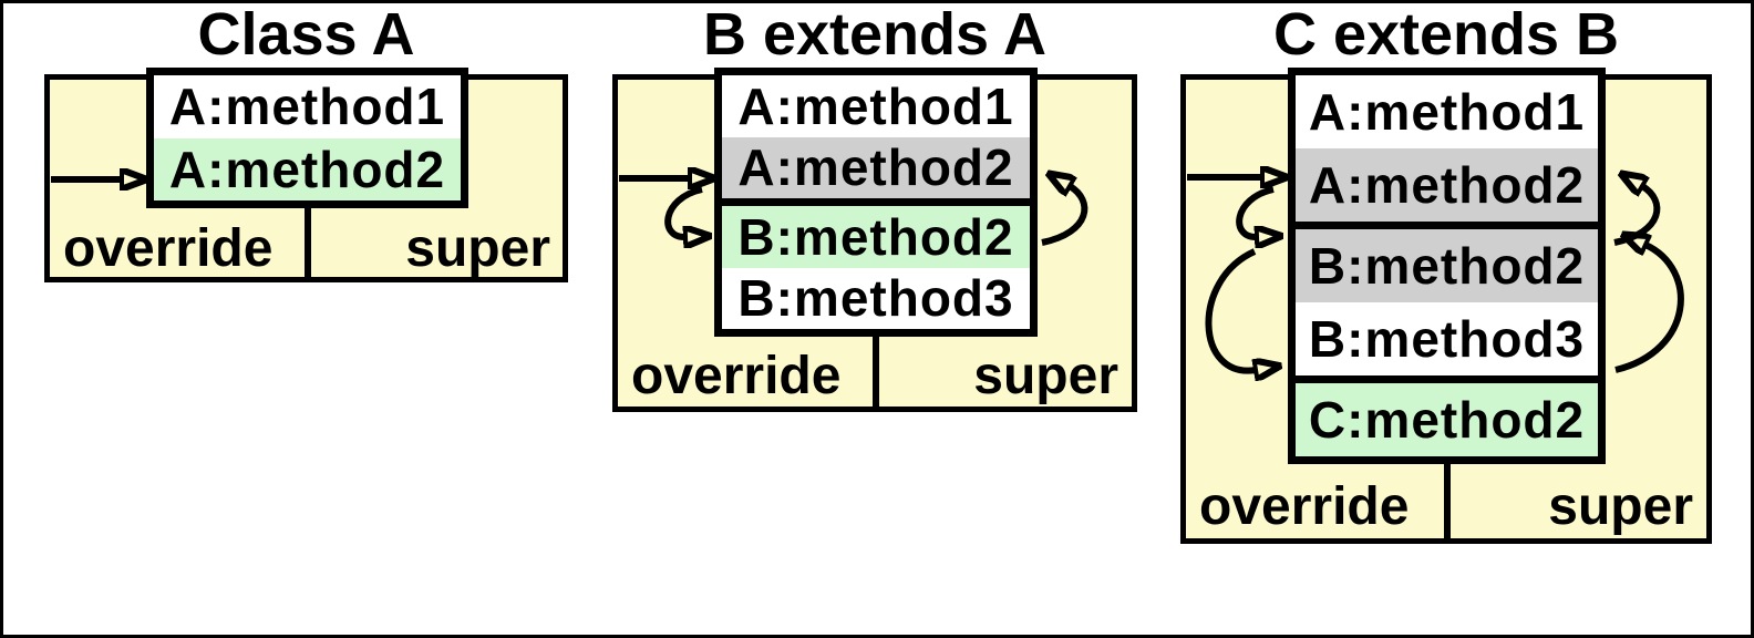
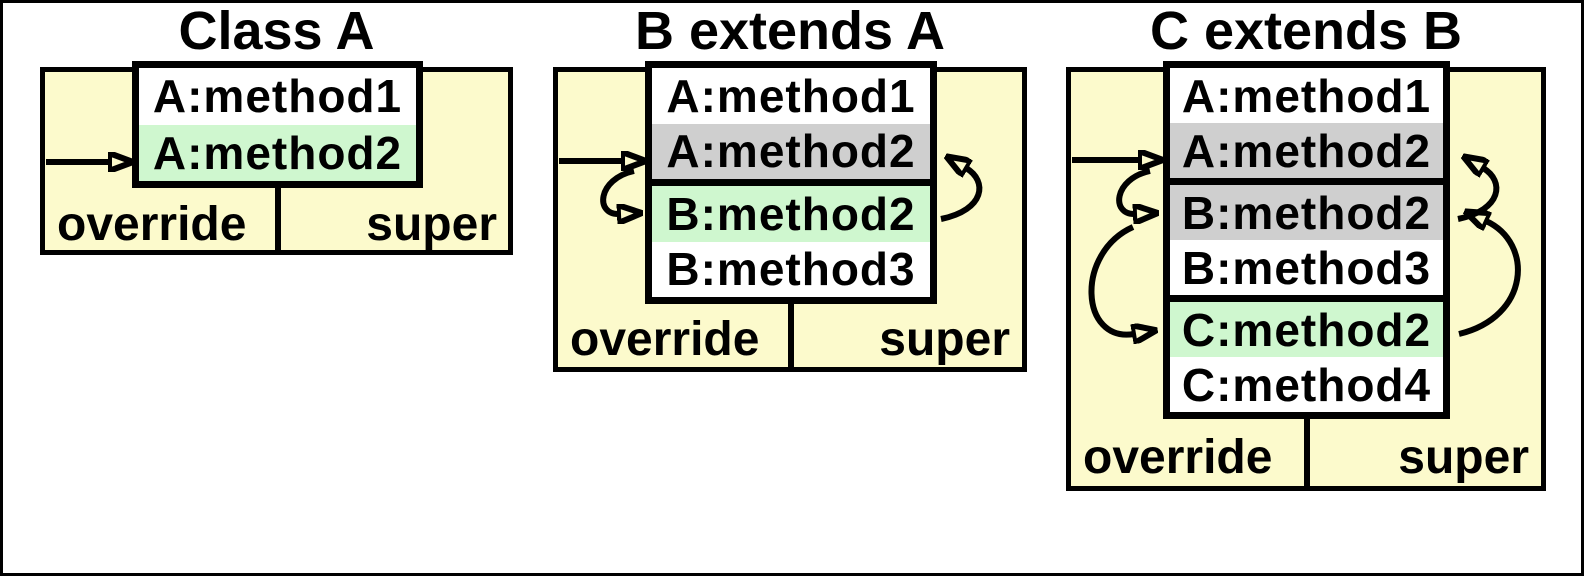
  Class A
  A:method1
  A:method2
  override
  super
  B extends A
  A:method1
  A:method2
  B:method2
  B:method3
  override
  super
  C extends B
  A:method1
  A:method2
  B:method2
  B:method3
  C:method2
+ C:method4
  override
  super
